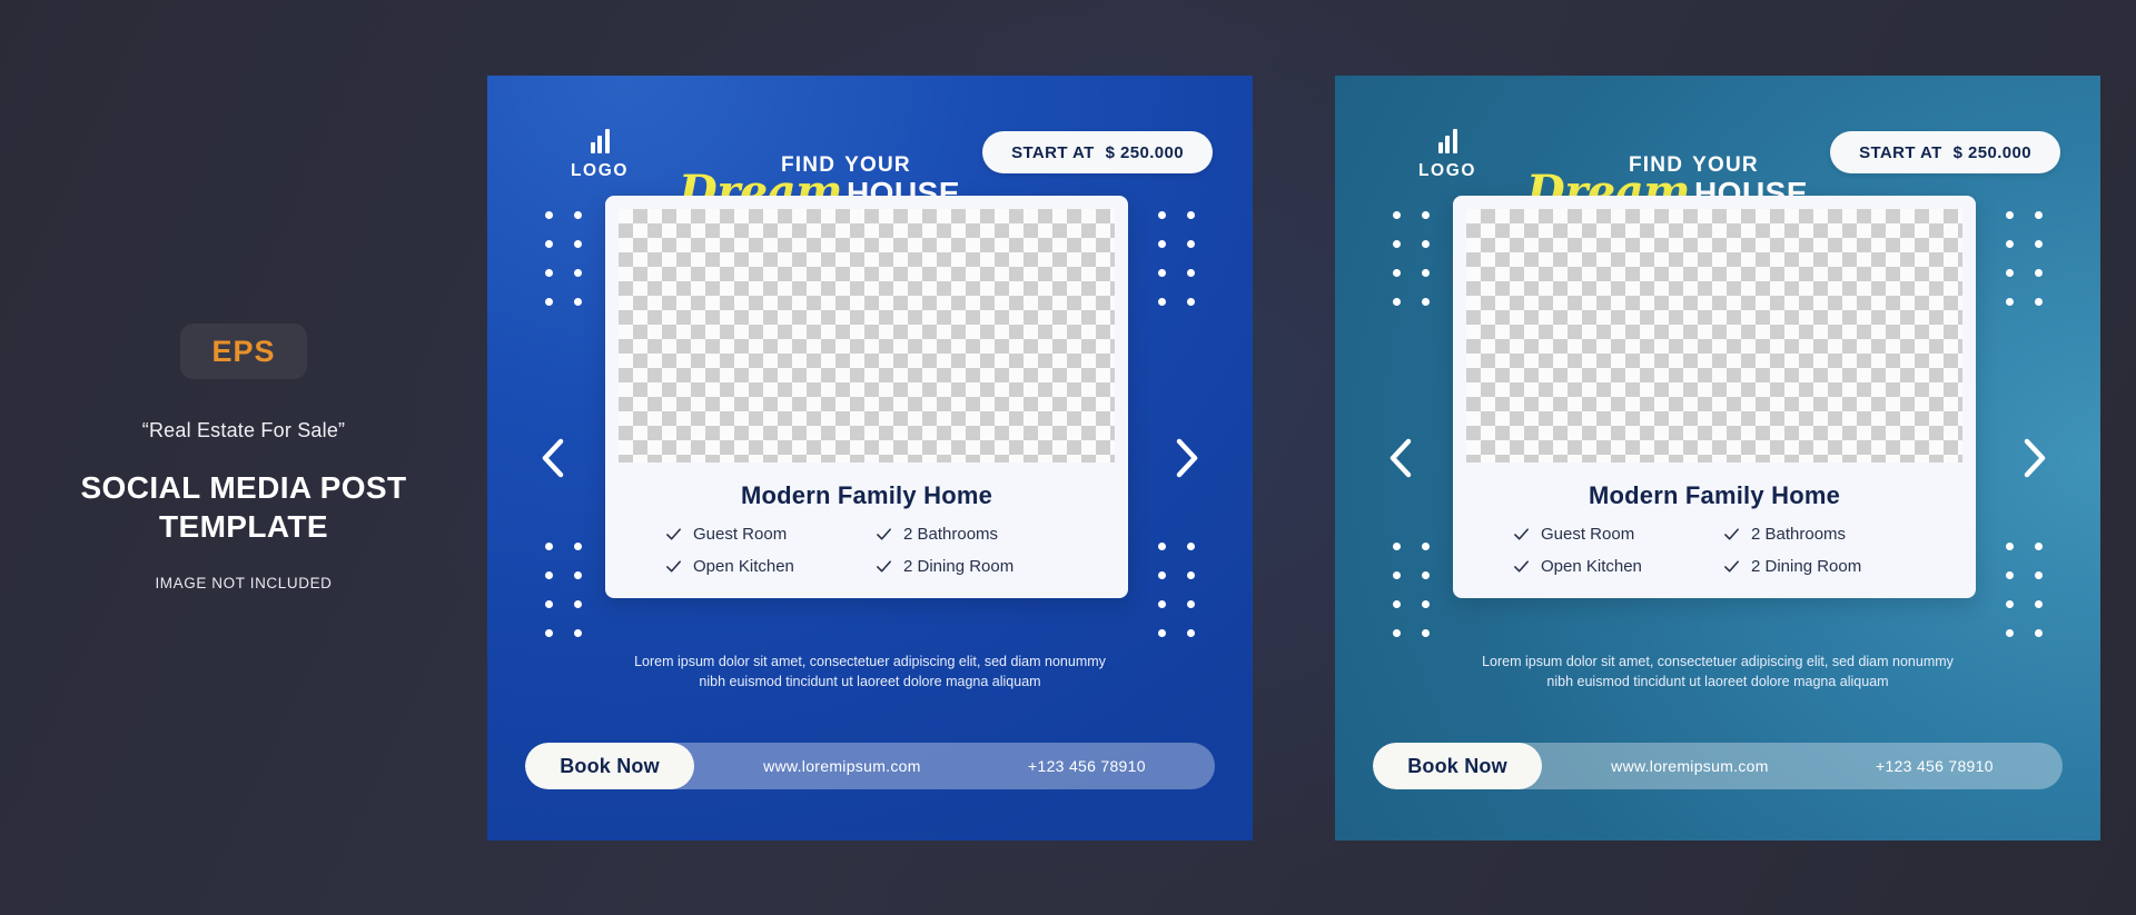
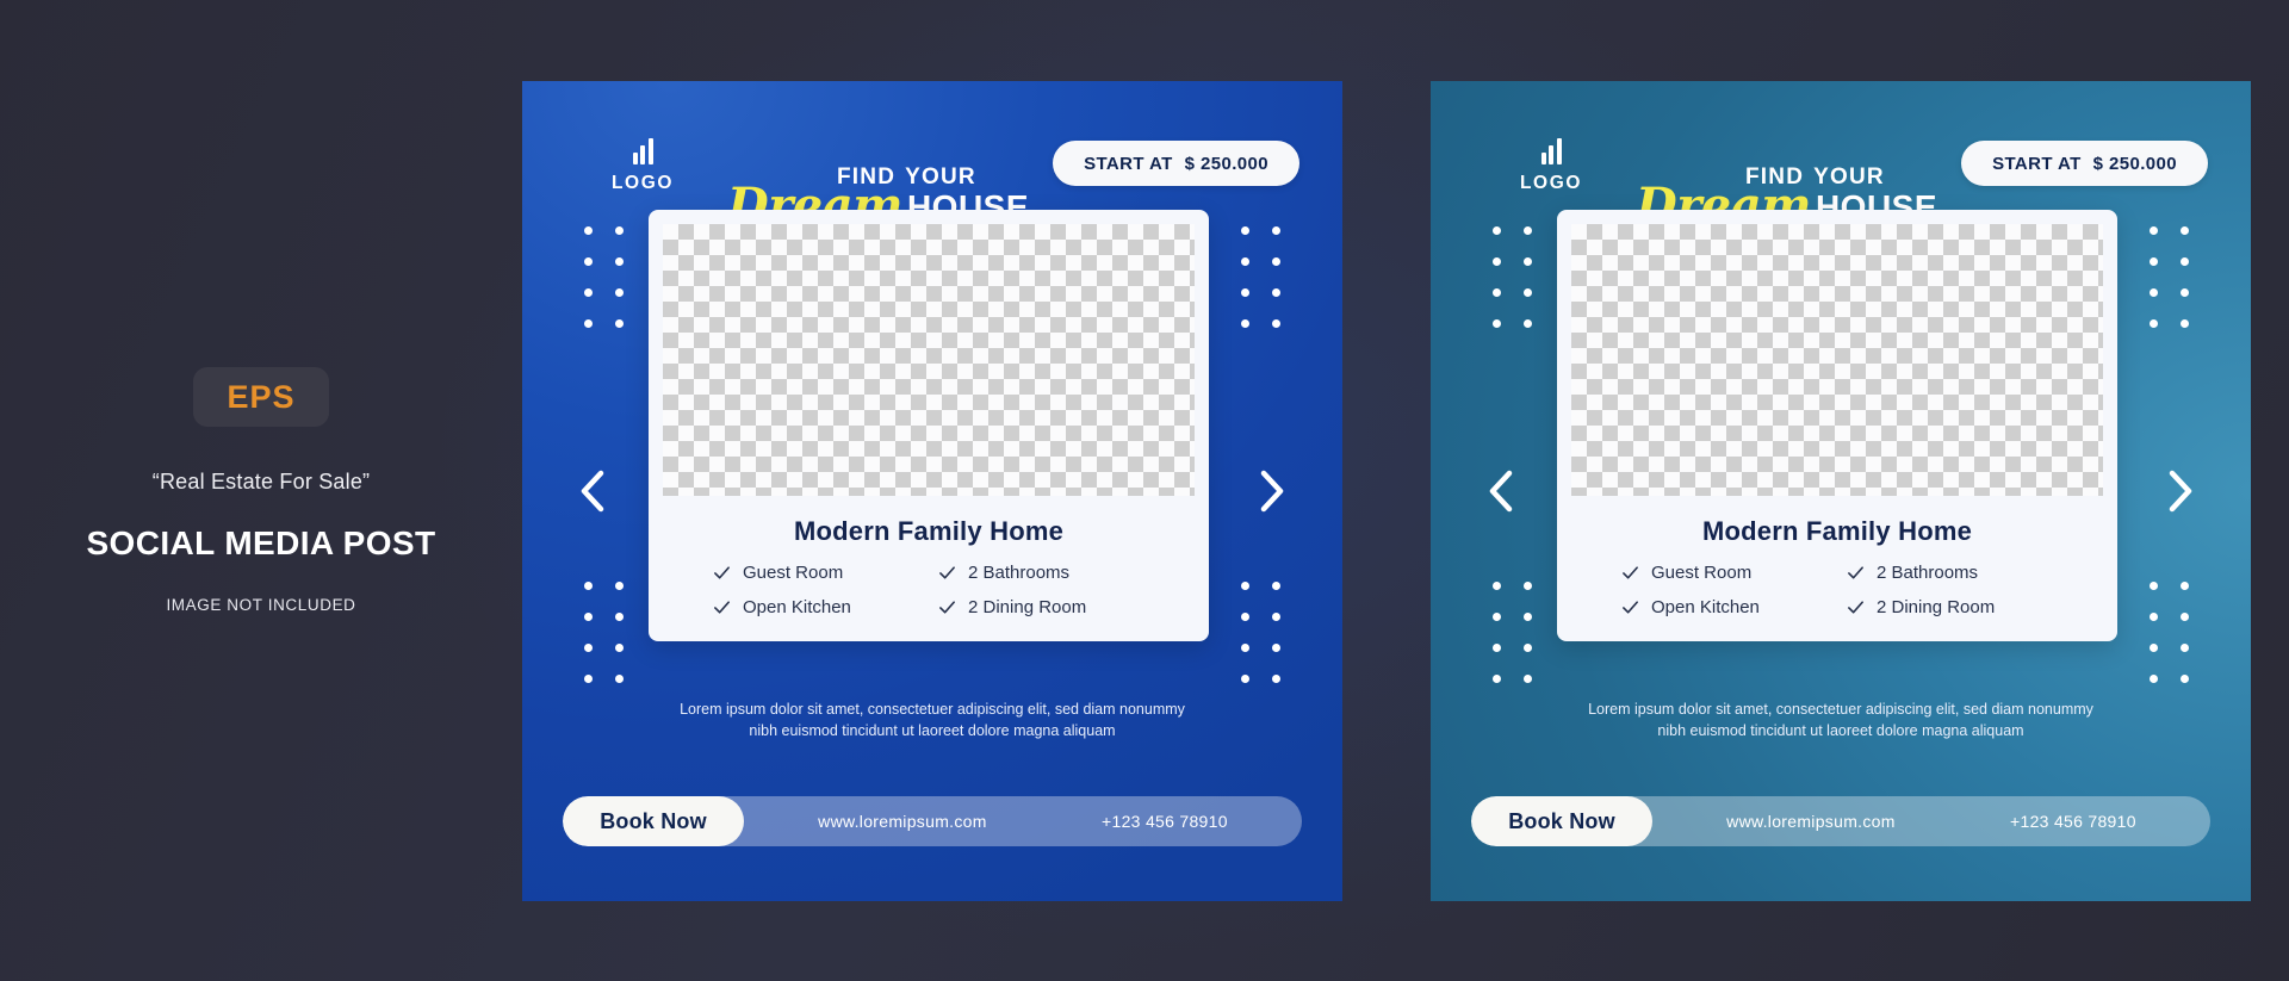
  EPS
  “Real Estate For Sale”
  SOCIAL MEDIA POST
- TEMPLATE
  IMAGE NOT INCLUDED
  LOGO
  FIND YOUR
  Dream HOUSE
  START AT
  $ 250.000
  Modern Family Home
  Guest Room
  2 Bathrooms
  Open Kitchen
  2 Dining Room
  Lorem ipsum dolor sit amet, consectetuer adipiscing elit, sed diam nonummy
  nibh euismod tincidunt ut laoreet dolore magna aliquam
  Book Now
  www.loremipsum.com
  +123 456 78910
  LOGO
  FIND YOUR
  Dream HOUSE
  START AT
  $ 250.000
  Modern Family Home
  Guest Room
  2 Bathrooms
  Open Kitchen
  2 Dining Room
  Lorem ipsum dolor sit amet, consectetuer adipiscing elit, sed diam nonummy
  nibh euismod tincidunt ut laoreet dolore magna aliquam
  Book Now
  www.loremipsum.com
  +123 456 78910
